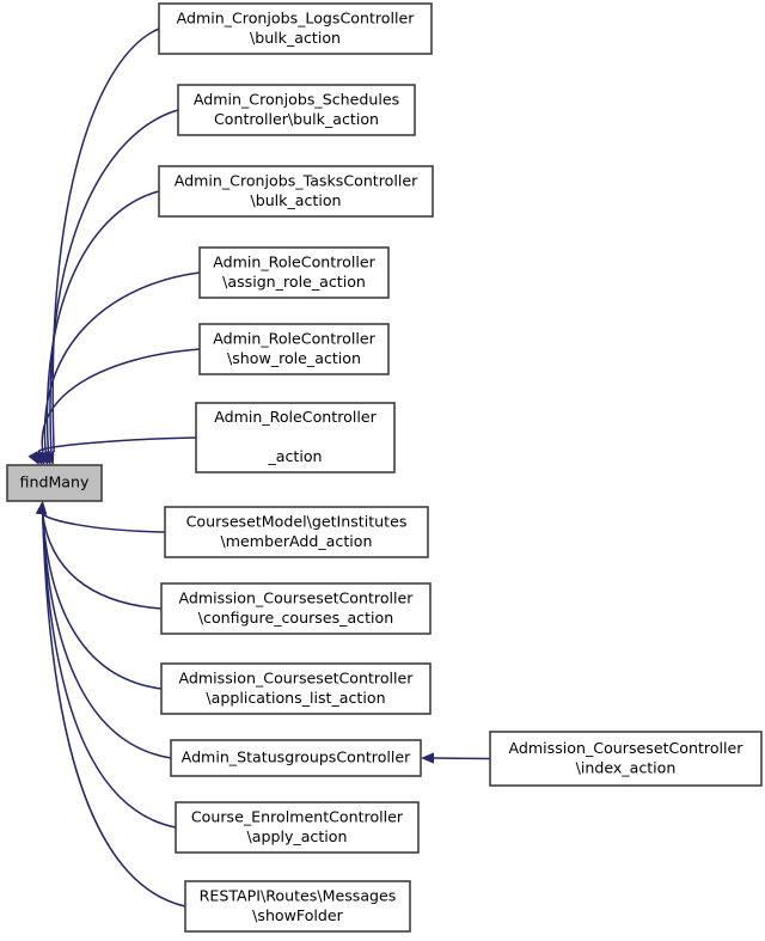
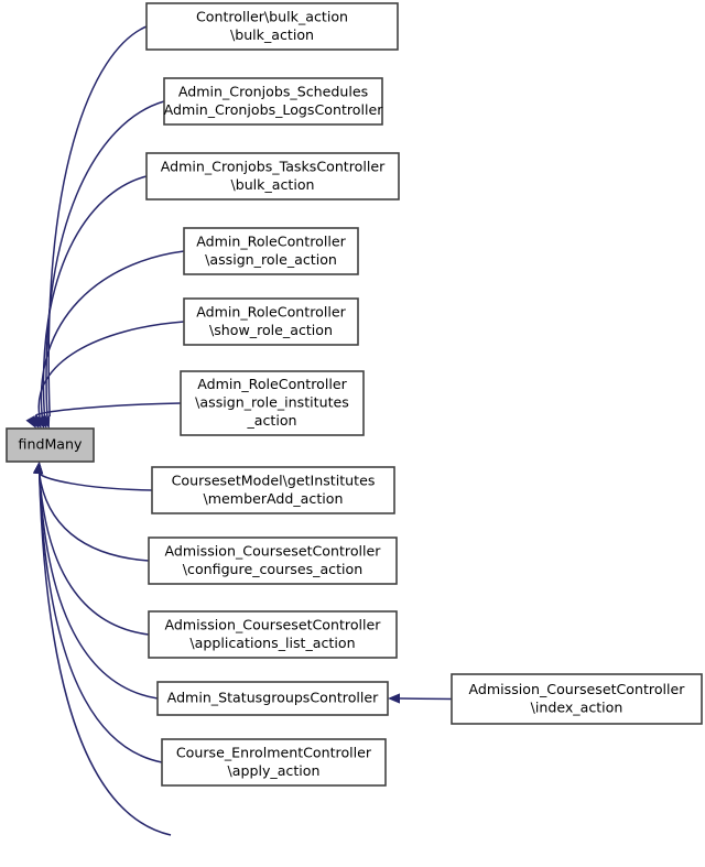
  findMany
- Admin_Cronjobs_LogsController
+ Controller\bulk_action
  \bulk_action
  Admin_Cronjobs_Schedules
- Controller\bulk_action
+ Admin_Cronjobs_LogsController
  Admin_Cronjobs_TasksController
  \bulk_action
  Admin_RoleController
  \assign_role_action
  Admin_RoleController
  \show_role_action
  Admin_RoleController
+ \assign_role_institutes
  _action
  CoursesetModel\getInstitutes
  \memberAdd_action
  Admission_CoursesetController
  \configure_courses_action
  Admission_CoursesetController
  \applications_list_action
  Admin_StatusgroupsController
  Course_EnrolmentController
  \apply_action
- RESTAPI\Routes\Messages
- \showFolder
  Admission_CoursesetController
  \index_action
